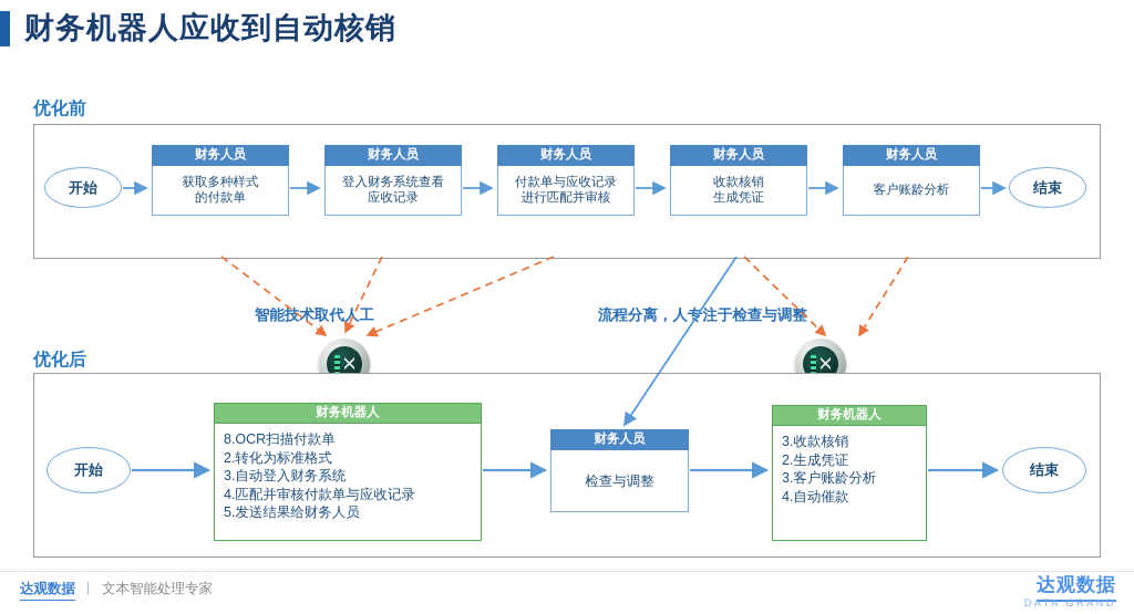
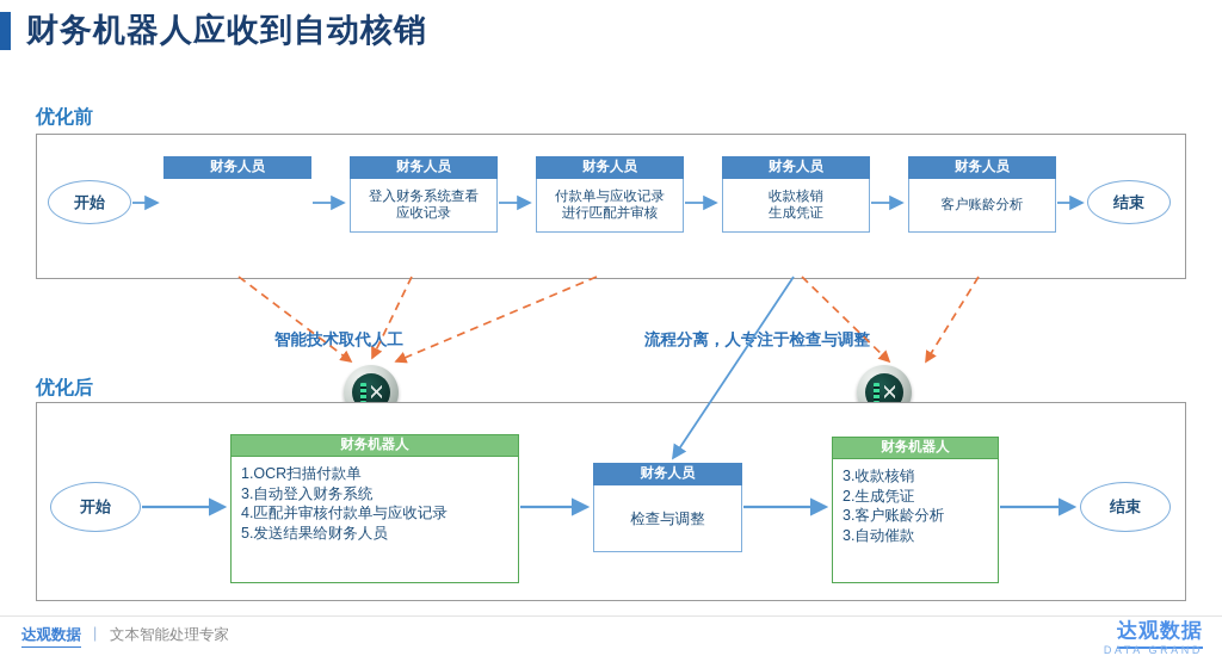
  财务机器人应收到自动核销
  优化前
  开始
  财务人员
- 获取多种样式
- 的付款单
  财务人员
  登入财务系统查看
  应收记录
  财务人员
  付款单与应收记录
  进行匹配并审核
  财务人员
  收款核销
  生成凭证
  财务人员
  客户账龄分析
  结束
  智能技术取代人工
  流程分离，人专注于检查与调整
  优化后
  开始
  财务机器人
- 8.OCR扫描付款单
+ 1.OCR扫描付款单
- 2.转化为标准格式
  3.自动登入财务系统
  4.匹配并审核付款单与应收记录
  5.发送结果给财务人员
  财务人员
  检查与调整
  财务机器人
  3.收款核销
  2.生成凭证
  3.客户账龄分析
- 4.自动催款
+ 3.自动催款
  结束
  达观数据
  |
  文本智能处理专家
  达观数据
  DATA GRAND
